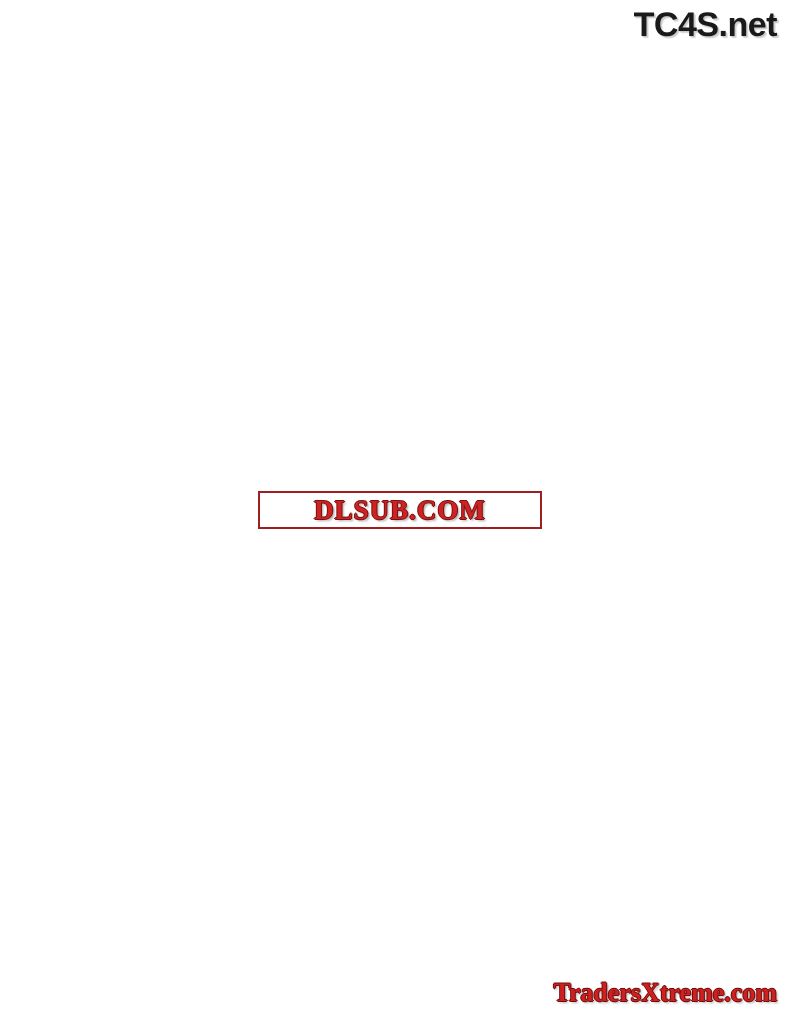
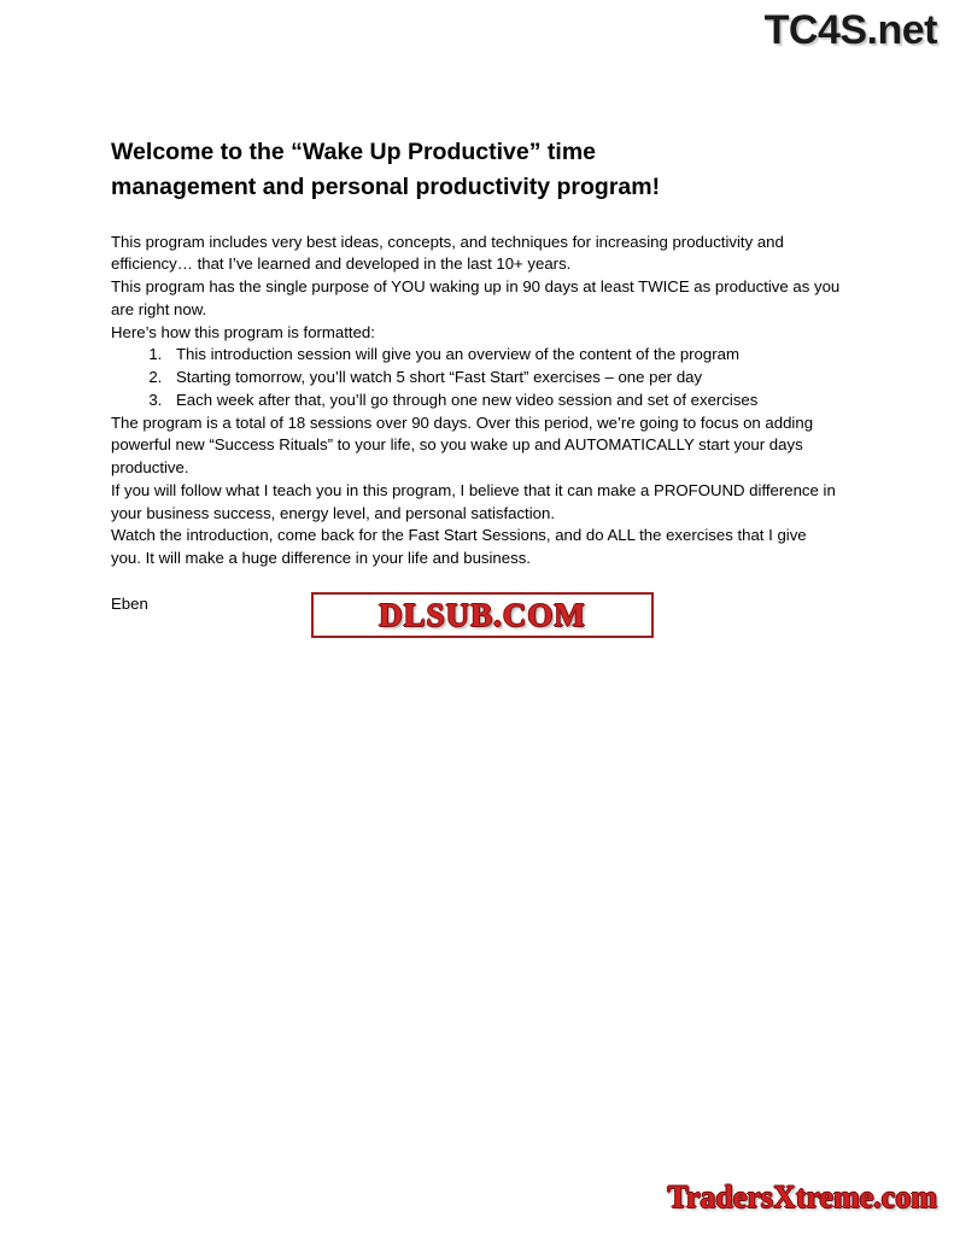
  TC4S.net
+ Welcome to the “Wake Up Productive” time management and personal productivity program!
+ This program includes very best ideas, concepts, and techniques for increasing productivity and efficiency… that I’ve learned and developed in the last 10+ years.
+ This program has the single purpose of YOU waking up in 90 days at least TWICE as productive as you are right now.
+ Here’s how this program is formatted:
+ This introduction session will give you an overview of the content of the program
+ Starting tomorrow, you’ll watch 5 short “Fast Start” exercises – one per day
+ Each week after that, you’ll go through one new video session and set of exercises
+ The program is a total of 18 sessions over 90 days. Over this period, we’re going to focus on adding powerful new “Success Rituals” to your life, so you wake up and AUTOMATICALLY start your days productive.
+ If you will follow what I teach you in this program, I believe that it can make a PROFOUND difference in your business success, energy level, and personal satisfaction.
+ Watch the introduction, come back for the Fast Start Sessions, and do ALL the exercises that I give you. It will make a huge difference in your life and business.
+ Eben
  DLSUB.COM
  TradersXtreme.com
